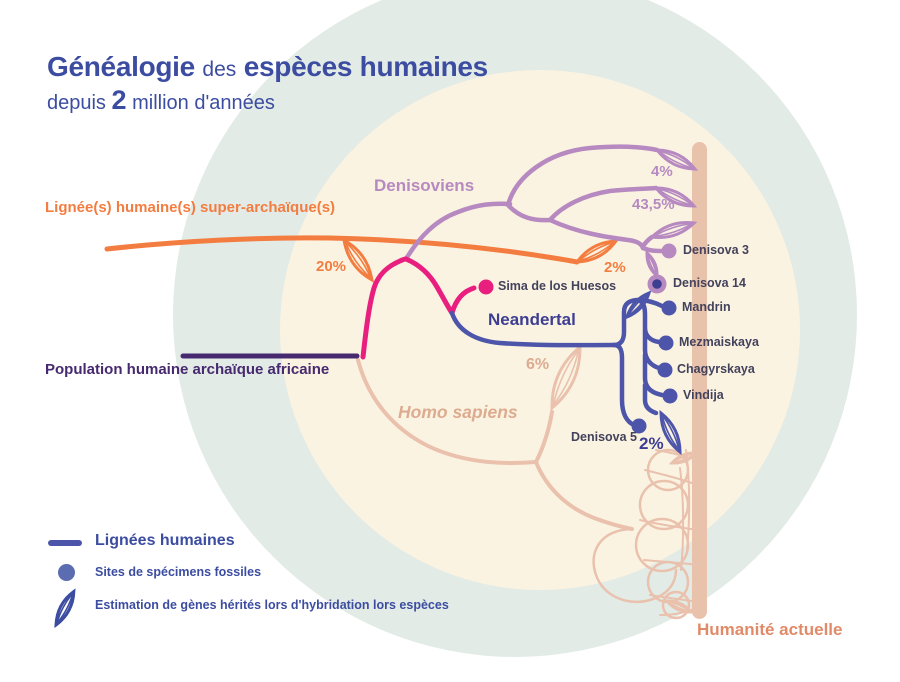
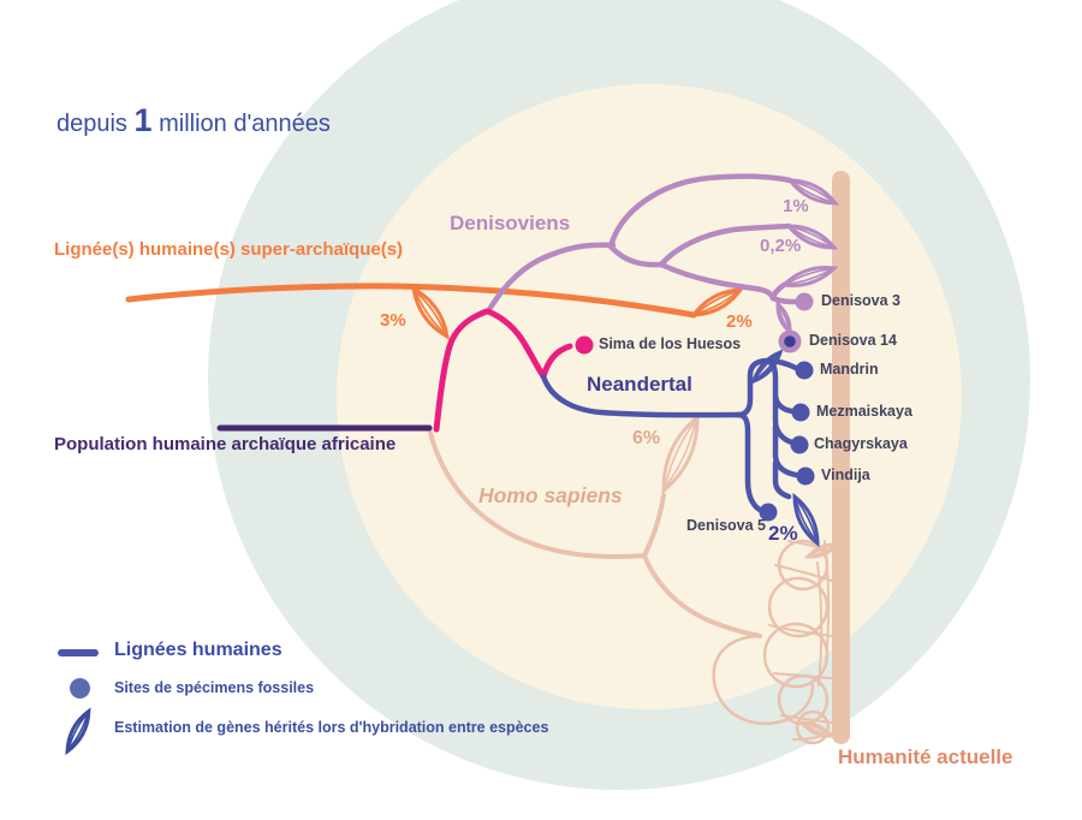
- Généalogie des espèces humaines
- depuis 2 million d'années
+ depuis 1 million d'années
  Lignée(s) humaine(s) super-archaïque(s)
  Denisoviens
  Neandertal
  Population humaine archaïque africaine
  Homo sapiens
  Humanité actuelle
- 4%
+ 1%
- 43,5%
+ 0,2%
  2%
- 20%
+ 3%
  6%
  2%
  Denisova 3
  Denisova 14
  Mandrin
  Mezmaiskaya
  Chagyrskaya
  Vindija
  Denisova 5
  Sima de los Huesos
  Lignées humaines
  Sites de spécimens fossiles
- Estimation de gènes hérités lors d'hybridation lors espèces
+ Estimation de gènes hérités lors d'hybridation entre espèces
